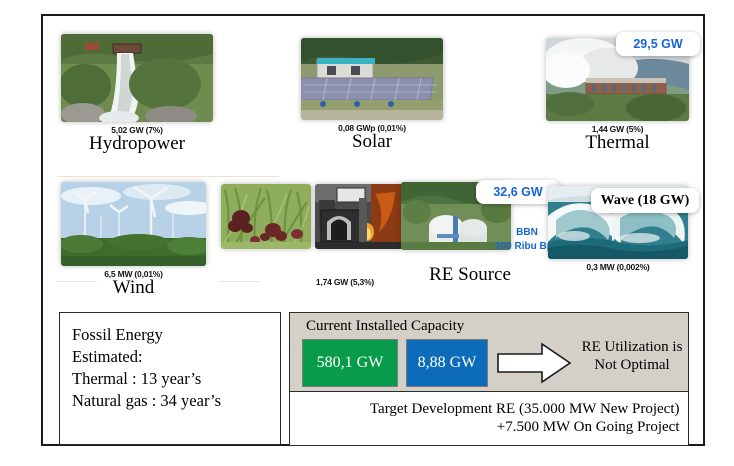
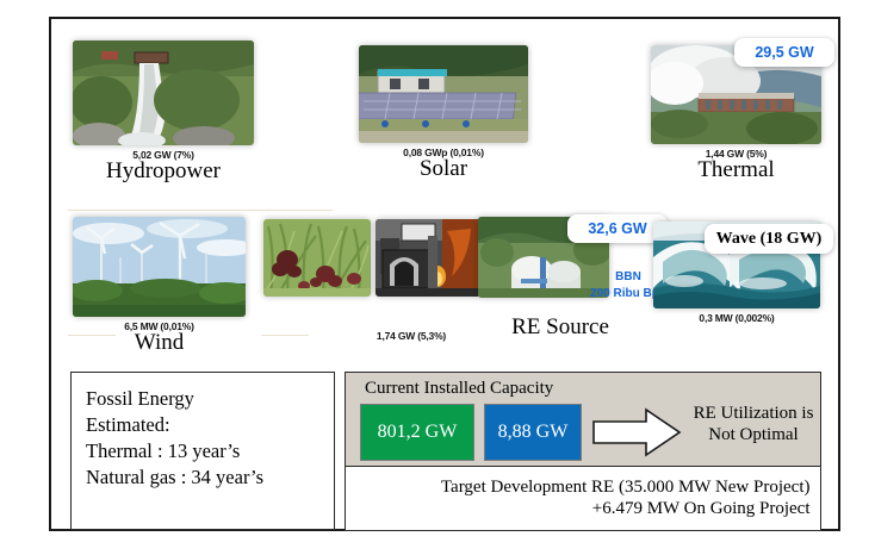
  5,02 GW (7%)
  Hydropower
  0,08 GWp (0,01%)
  Solar
  1,44 GW (5%)
  Thermal
  29,5 GW
  6,5 MW (0,01%)
  Wind
  1,74 GW (5,3%)
  RE Source
  32,6 GW
  BBN
  200 Ribu B
  0,3 MW (0,002%)
  Wave (18 GW)
  Fossil Energy
  Estimated:
  Thermal : 13 year’s
  Natural gas : 34 year’s
  Current Installed Capacity
- 580,1 GW
+ 801,2 GW
  8,88 GW
  RE Utilization is
  Not Optimal
  Target Development RE (35.000 MW New Project)
- +7.500 MW On Going Project
+ +6.479 MW On Going Project
